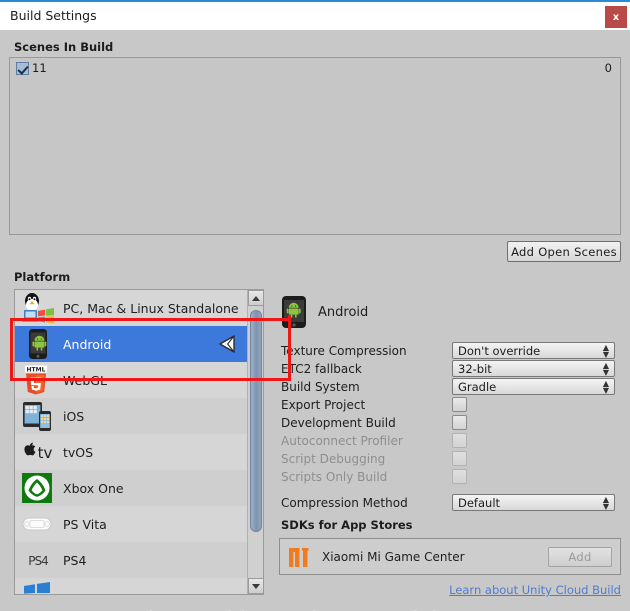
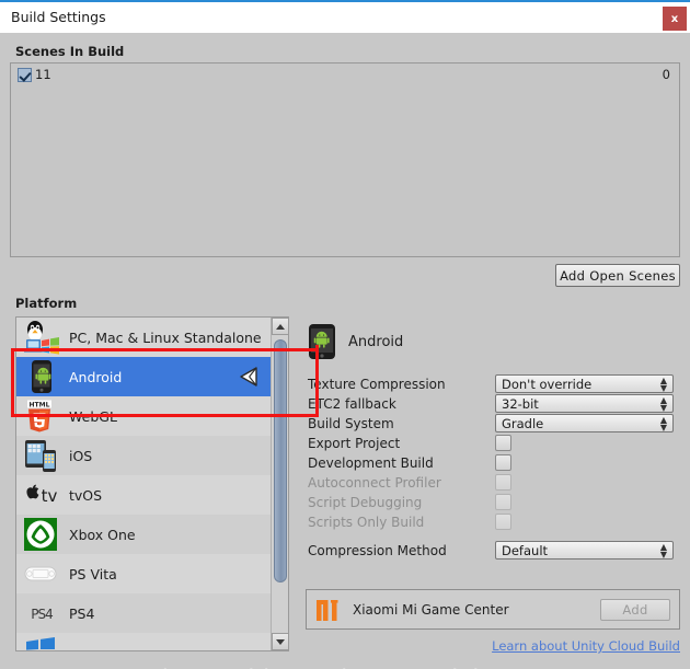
  Build Settings
  x
  Scenes In Build
  11
  0
  Add Open Scenes
  Platform
  PC, Mac & Linux Standalone
  Android
  WebGL
  iOS
  tv
  tvOS
  Xbox One
  PS Vita
  PS4
  PS4
  Android
  Texture Compression
  ETC2 fallback
  Build System
  Export Project
  Development Build
  Autoconnect Profiler
  Script Debugging
  Scripts Only Build
  Compression Method
  Don't override
  ▲
  ▼
  32-bit
  ▲
  ▼
  Gradle
  ▲
  ▼
  Default
  ▲
  ▼
- SDKs for App Stores
  Xiaomi Mi Game Center
  Add
  Learn about Unity Cloud Build
